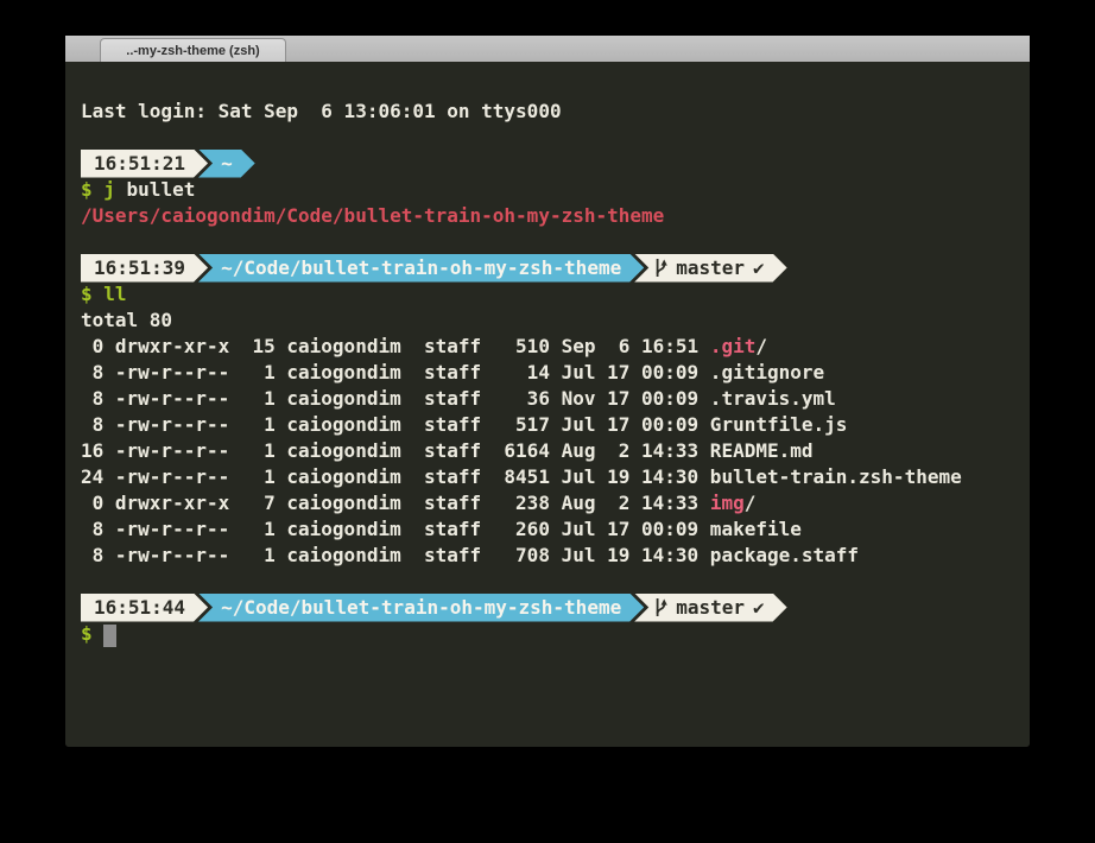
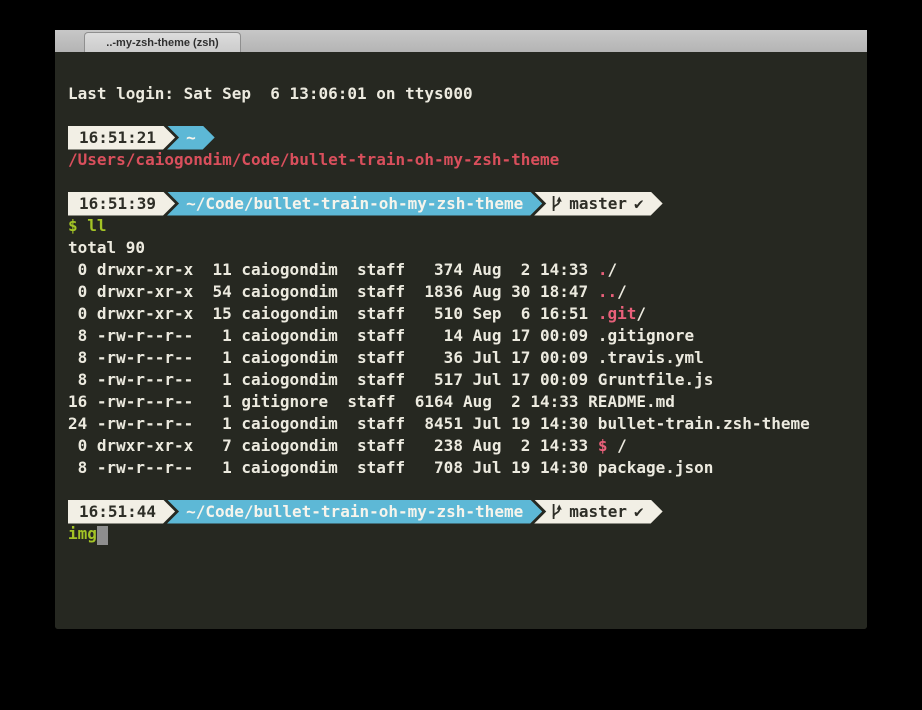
  ..-my-zsh-theme (zsh)
  Last login: Sat Sep 6 13:06:01 on ttys000
  16:51:21
  ~
- $ j bullet
  /Users/caiogondim/Code/bullet-train-oh-my-zsh-theme
  16:51:39
  ~/Code/bullet-train-oh-my-zsh-theme
  master
  ✔
  $ ll
- total 80
+ total 90
+ 0 drwxr-xr-x 11 caiogondim staff 374 Aug 2 14:33 ./
+ 0 drwxr-xr-x 54 caiogondim staff 1836 Aug 30 18:47 ../
  0 drwxr-xr-x 15 caiogondim staff 510 Sep 6 16:51 .git/
- 8 -rw-r--r-- 1 caiogondim staff 14 Jul 17 00:09 .gitignore
+ 8 -rw-r--r-- 1 caiogondim staff 14 Aug 17 00:09 .gitignore
- 8 -rw-r--r-- 1 caiogondim staff 36 Nov 17 00:09 .travis.yml
+ 8 -rw-r--r-- 1 caiogondim staff 36 Jul 17 00:09 .travis.yml
  8 -rw-r--r-- 1 caiogondim staff 517 Jul 17 00:09 Gruntfile.js
- 16 -rw-r--r-- 1 caiogondim staff 6164 Aug 2 14:33 README.md
+ 16 -rw-r--r-- 1 gitignore staff 6164 Aug 2 14:33 README.md
  24 -rw-r--r-- 1 caiogondim staff 8451 Jul 19 14:30 bullet-train.zsh-theme
- 0 drwxr-xr-x 7 caiogondim staff 238 Aug 2 14:33 img/
+ 0 drwxr-xr-x 7 caiogondim staff 238 Aug 2 14:33 $ /
- 8 -rw-r--r-- 1 caiogondim staff 260 Jul 17 00:09 makefile
- 8 -rw-r--r-- 1 caiogondim staff 708 Jul 19 14:30 package.staff
+ 8 -rw-r--r-- 1 caiogondim staff 708 Jul 19 14:30 package.json
  16:51:44
  ~/Code/bullet-train-oh-my-zsh-theme
  master
  ✔
- $
+ img
